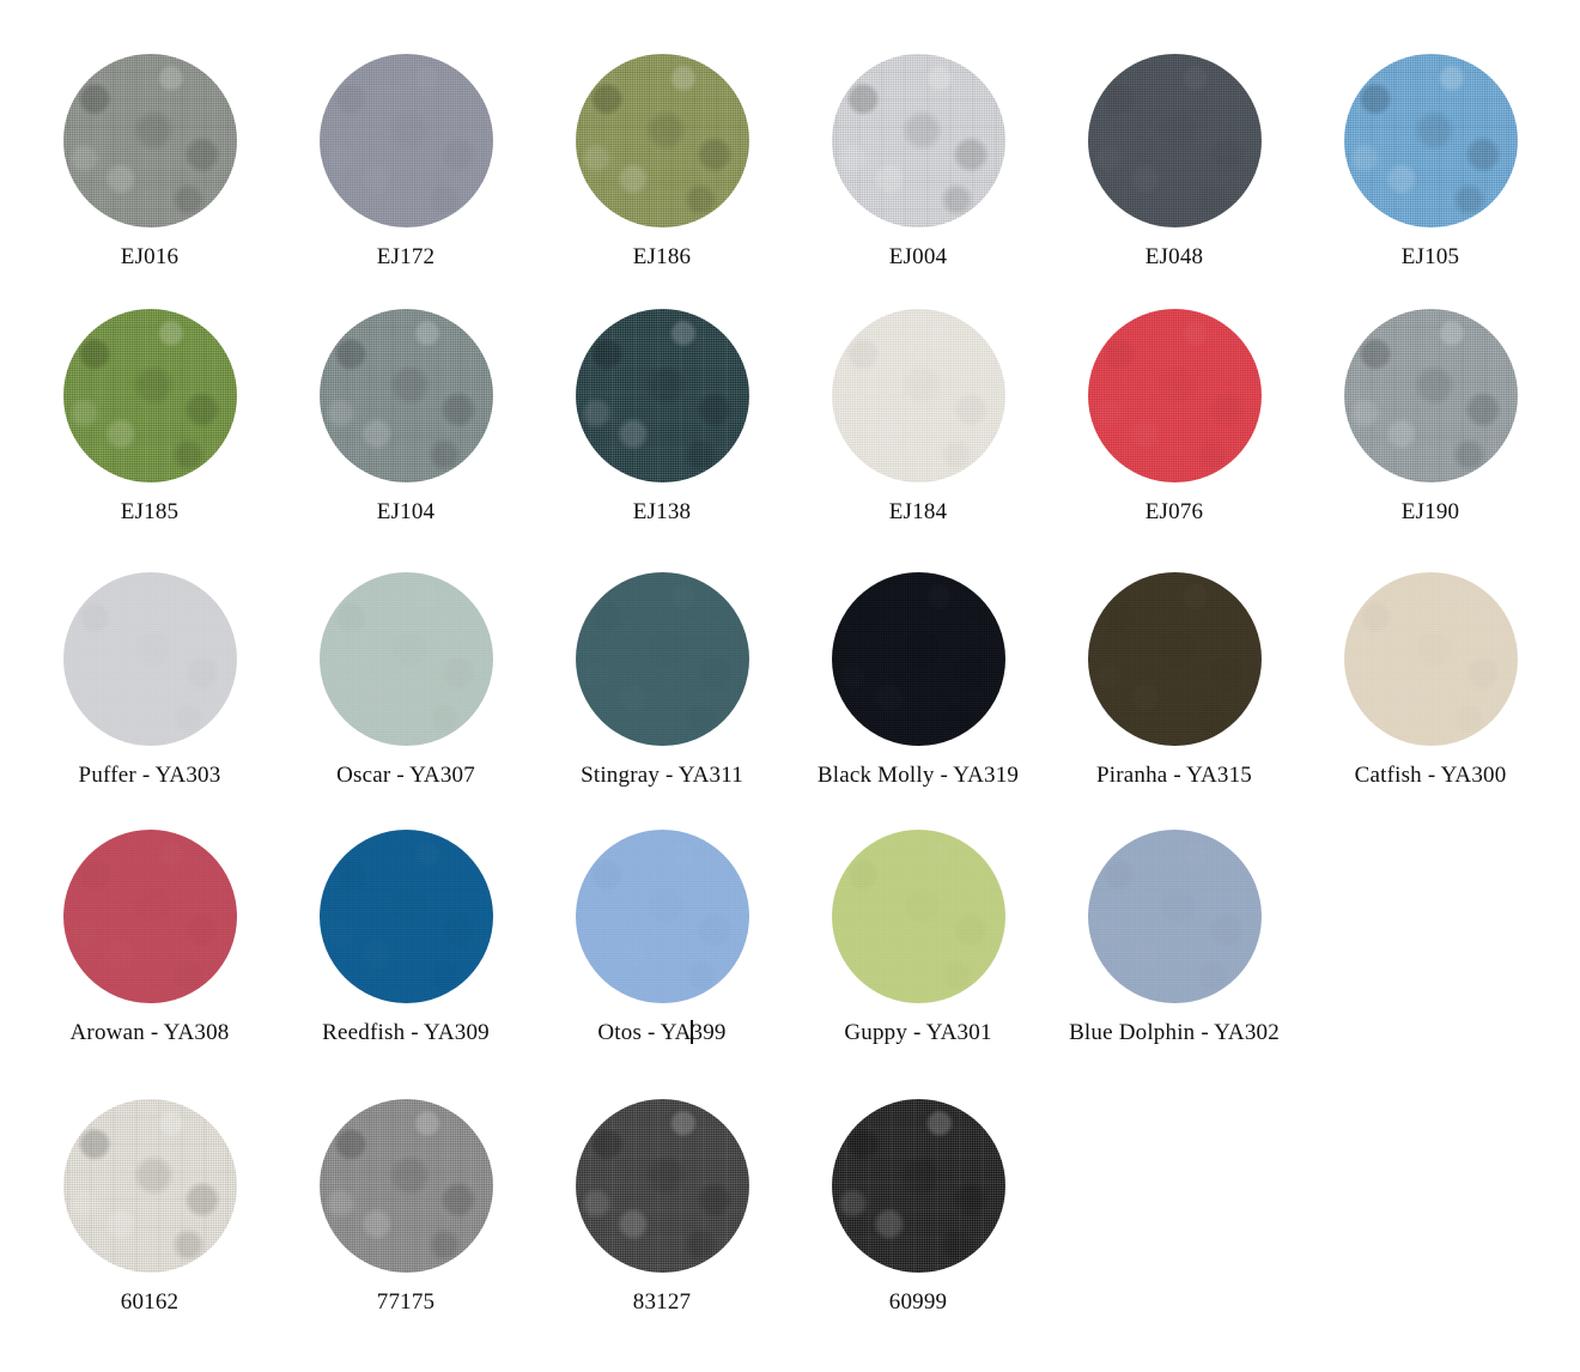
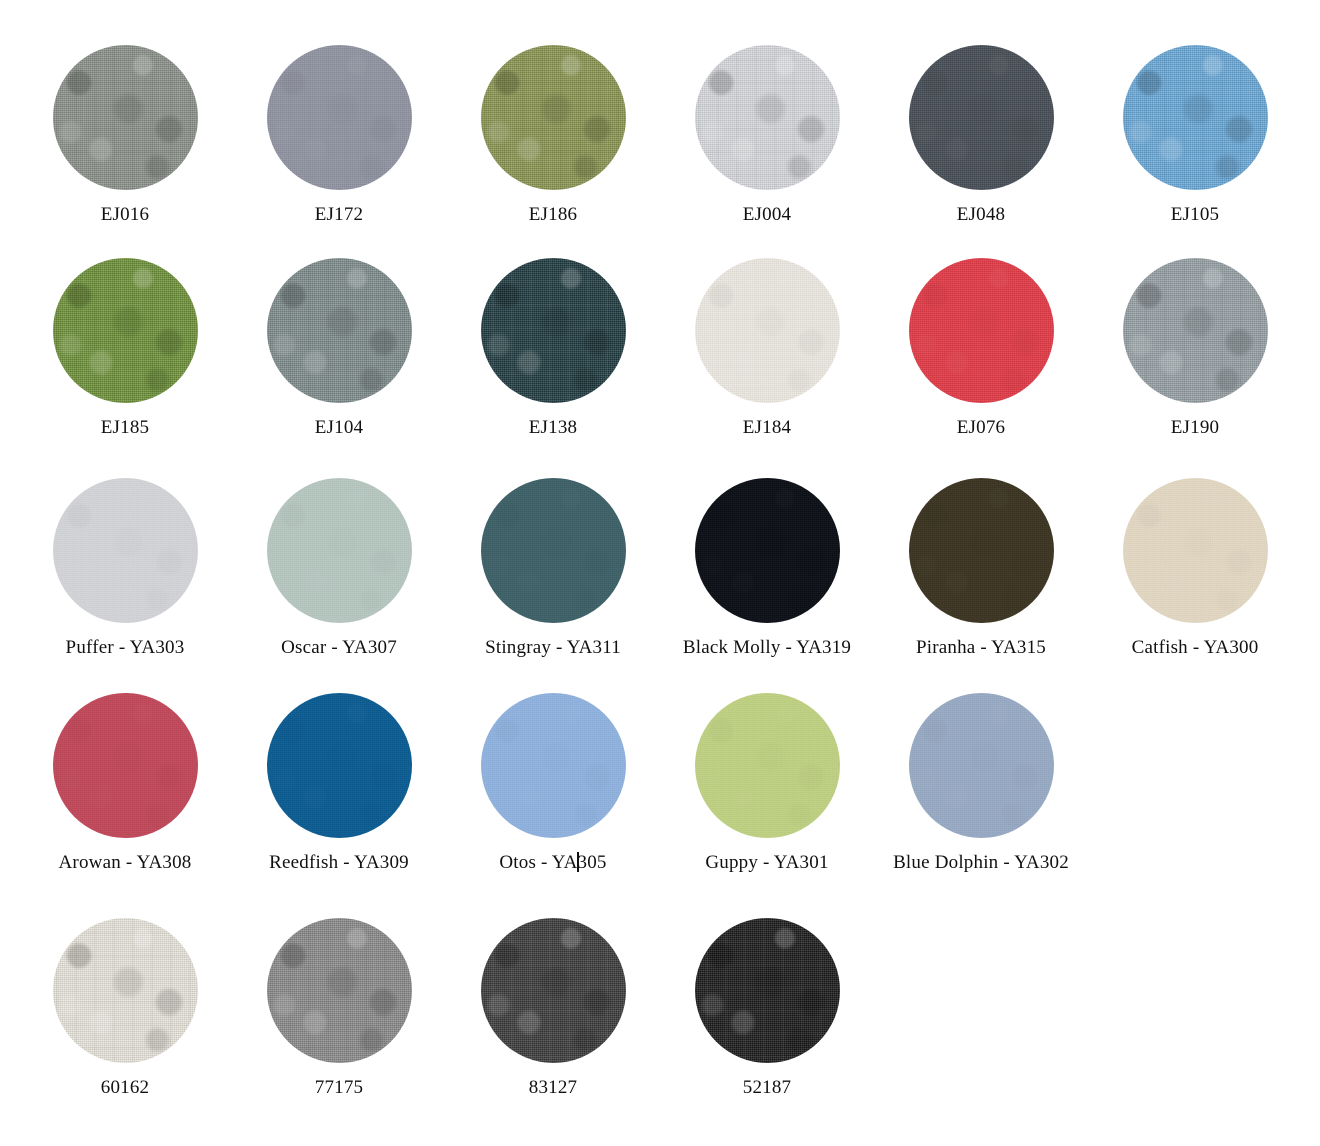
  EJ016
  EJ172
  EJ186
  EJ004
  EJ048
  EJ105
  EJ185
  EJ104
  EJ138
  EJ184
  EJ076
  EJ190
  Puffer - YA303
  Oscar - YA307
  Stingray - YA311
  Black Molly - YA319
  Piranha - YA315
  Catfish - YA300
  Arowan - YA308
  Reedfish - YA309
- Otos - YA399
+ Otos - YA305
  Guppy - YA301
  Blue Dolphin - YA302
  60162
  77175
  83127
- 60999
+ 52187
